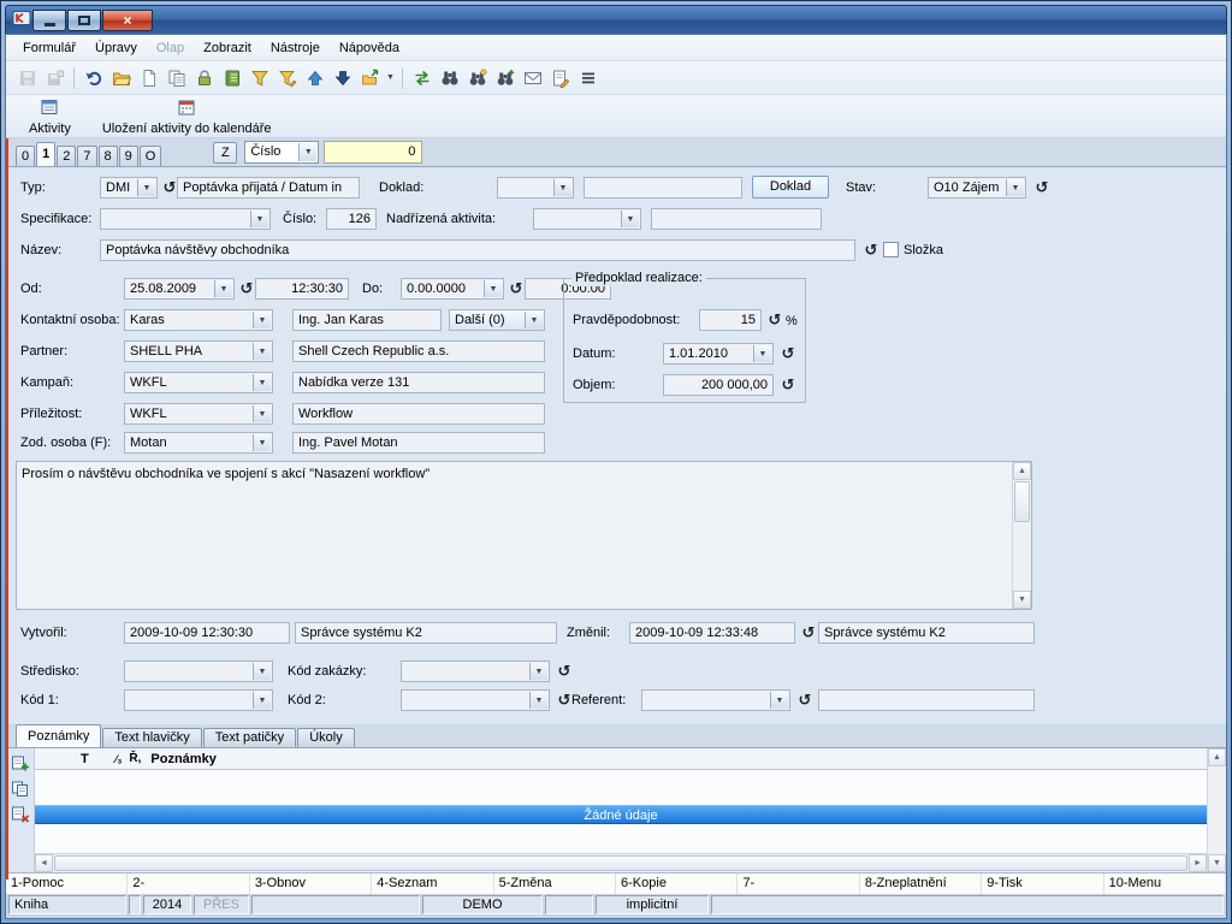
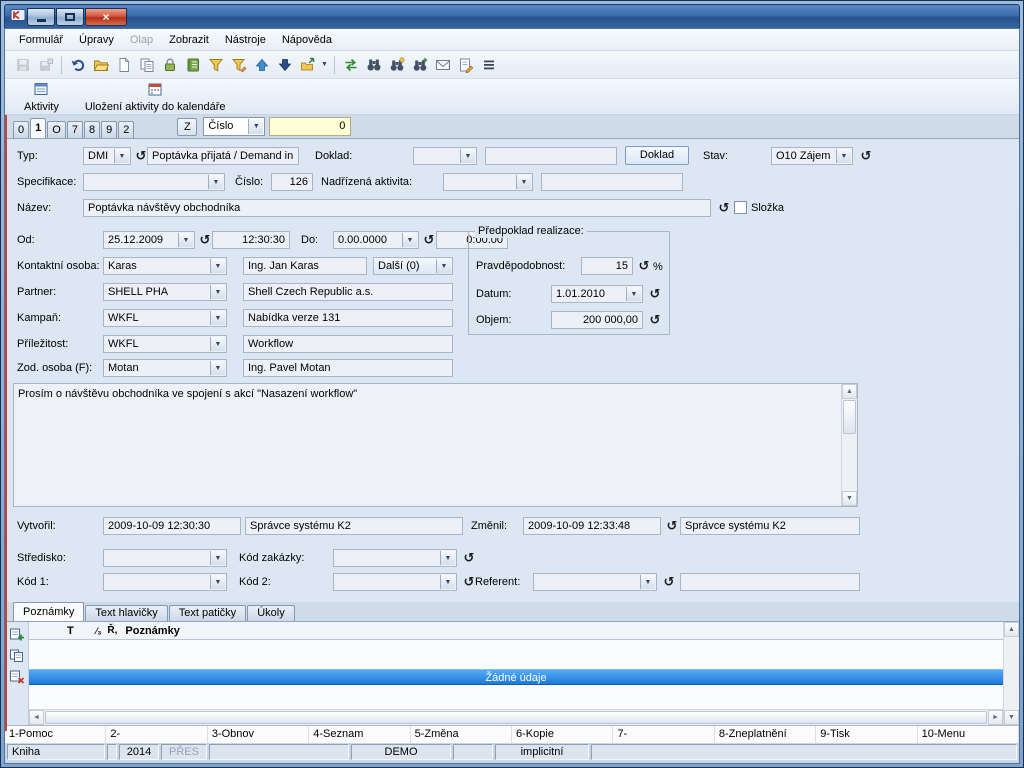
  ×
  Formulář
  Úpravy
  Olap
  Zobrazit
  Nástroje
  Nápověda
  Aktivity
  Uložení aktivity do kalendáře
  0
  1
- 2
+ O
  7
  8
  9
- O
+ 2
  Z
  Číslo
  0
  Typ:
  DMI
  ↺
- Poptávka přijatá / Datum in
+ Poptávka přijatá / Demand in
  Doklad:
  Doklad
  Stav:
  O10 Zájem
  ↺
  Specifikace:
  Číslo:
  126
  Nadřízená aktivita:
  Název:
  Poptávka návštěvy obchodníka
  ↺
  Složka
  Od:
- 25.08.2009
+ 25.12.2009
  ↺
  12:30:30
  Do:
  0.00.0000
  ↺
  0:00:00
  Předpoklad realizace:
  Pravděpodobnost:
  15
  ↺
  %
  Datum:
  1.01.2010
  ↺
  Objem:
  200 000,00
  ↺
  Kontaktní osoba:
  Karas
  Ing. Jan Karas
  Další (0)
  Partner:
  SHELL PHA
  Shell Czech Republic a.s.
  Kampaň:
  WKFL
  Nabídka verze 131
  Příležitost:
  WKFL
  Workflow
  Zod. osoba (F):
  Motan
  Ing. Pavel Motan
  Prosím o návštěvu obchodníka ve spojení s akcí "Nasazení workflow"
  Vytvořil:
  2009-10-09 12:30:30
  Správce systému K2
  Změnil:
  2009-10-09 12:33:48
  ↺
  Správce systému K2
  Středisko:
  Kód zakázky:
  ↺
  Kód 1:
  Kód 2:
  ↺
  Referent:
  ↺
  Poznámky
  Text hlavičky
  Text patičky
  Úkoly
  T
  ⁄₃
  Ř,
  Poznámky
  Žádné údaje
  1-Pomoc
  2-
  3-Obnov
  4-Seznam
  5-Změna
  6-Kopie
  7-
  8-Zneplatnění
  9-Tisk
  10-Menu
  Kniha
  2014
  PŘES
  DEMO
  implicitní
